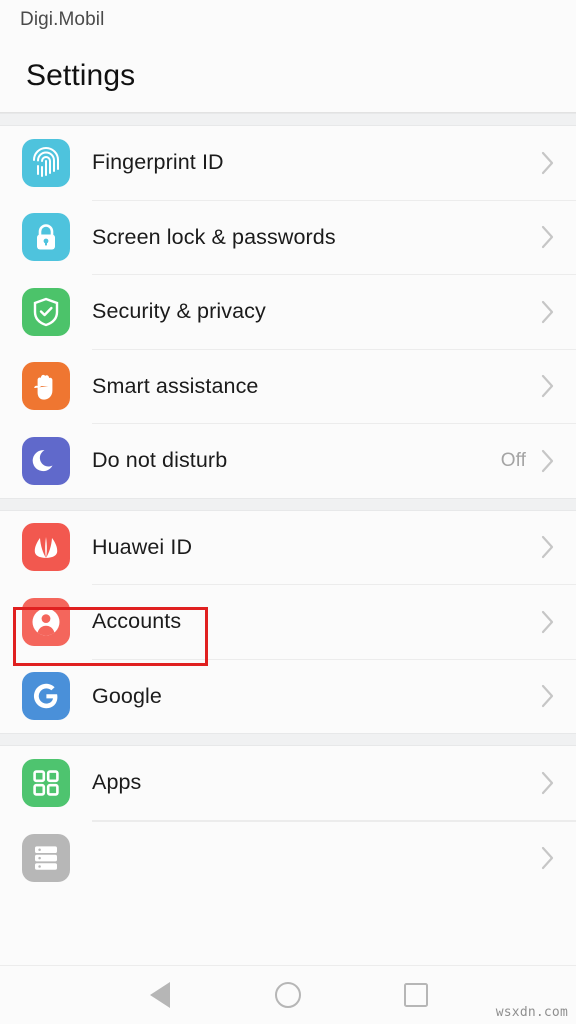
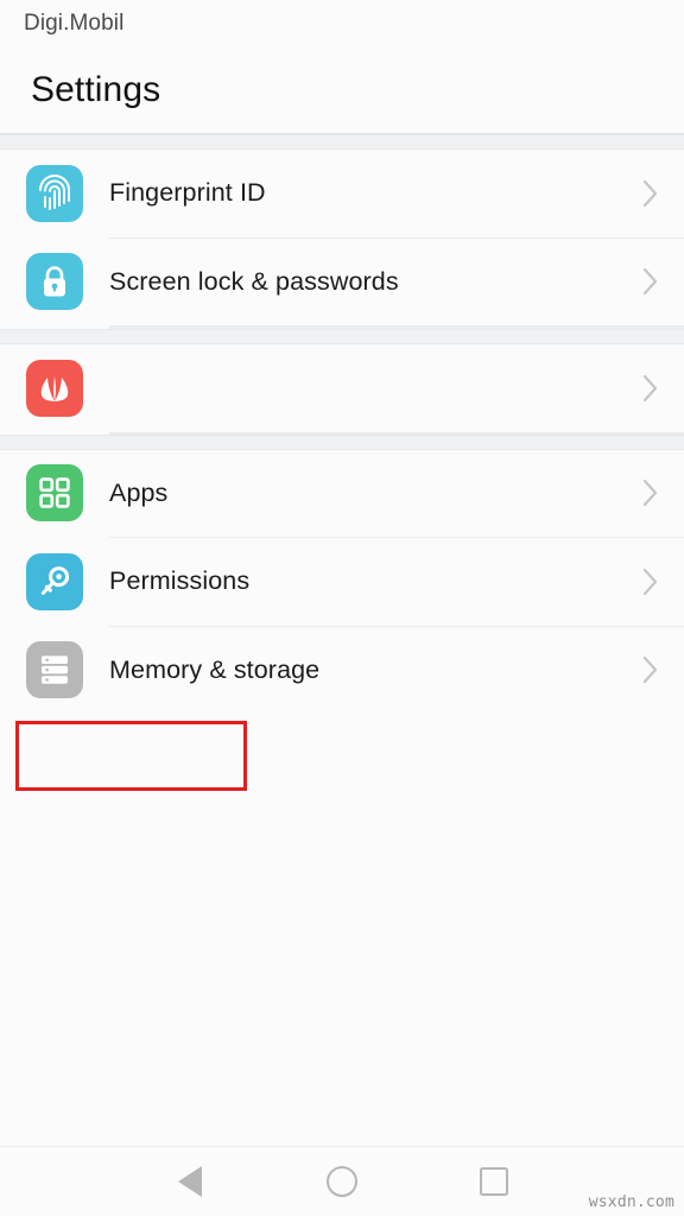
  Digi.Mobil
  Settings
  Fingerprint ID
  Screen lock & passwords
- Security & privacy
- Smart assistance
- Do not disturb
- Off
- Huawei ID
- Accounts
- Google
  Apps
+ Permissions
+ Memory & storage
  wsxdn.com
